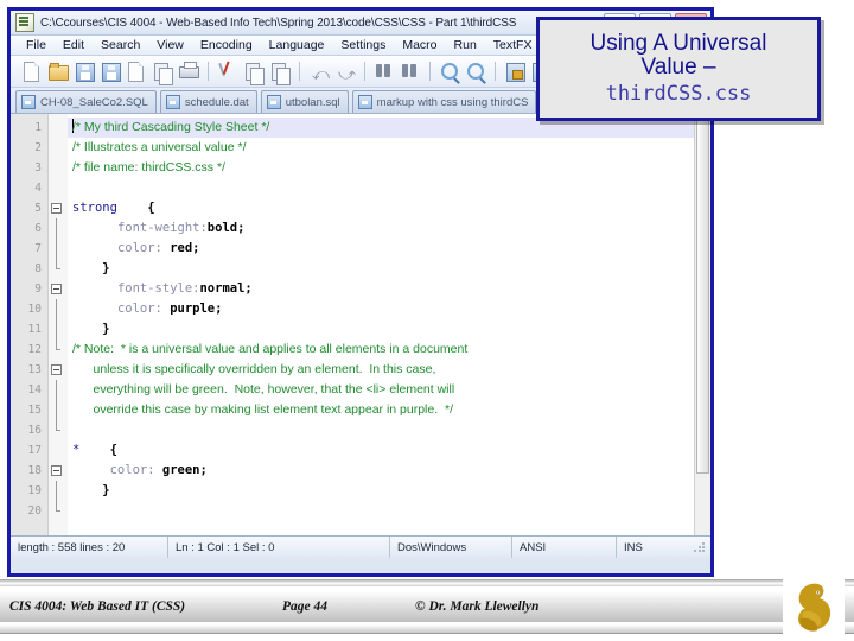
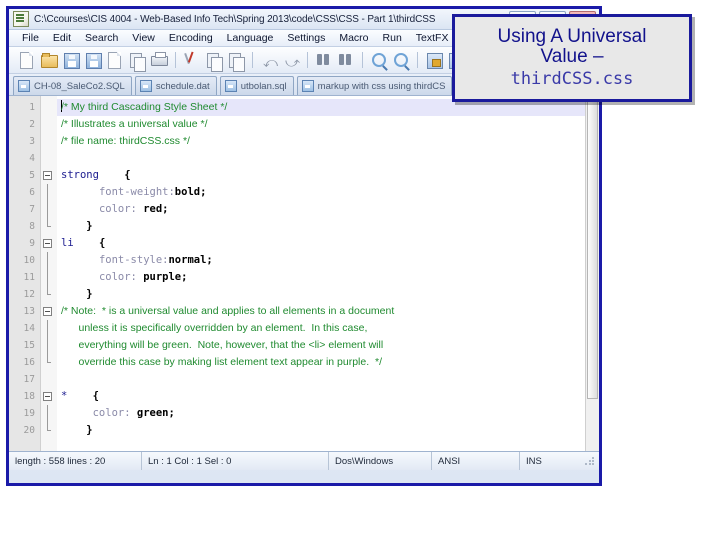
  C:\Ccourses\CIS 4004 - Web-Based Info Tech\Spring 2013\code\CSS\CSS - Part 1\thirdCSS
  File
  Edit
  Search
  View
  Encoding
  Language
  Settings
  Macro
  Run
  TextFX
  ⤺
  ⤻
  CH-08_SaleCo2.SQL
  schedule.dat
  utbolan.sql
  markup with css using thirdCS
  1
  2
  3
  4
  5
  6
  7
  8
  9
  10
  11
  12
  13
  14
  15
  16
  17
  18
  19
  20
  /* My third Cascading Style Sheet */
  /* Illustrates a universal value */
  /* file name: thirdCSS.css */
  strong {
  font-weight:bold;
  color: red;
  }
+ li {
  font-style:normal;
  color: purple;
  }
  /* Note: * is a universal value and applies to all elements in a document
  unless it is specifically overridden by an element. In this case,
  everything will be green. Note, however, that the <li> element will
  override this case by making list element text appear in purple. */
  * {
  color: green;
  }
  length : 558 lines : 20
  Ln : 1 Col : 1 Sel : 0
  Dos\Windows
  ANSI
  INS
  Using A Universal
  Value –
  thirdCSS.css
- CIS 4004: Web Based IT (CSS)
- Page 44
- © Dr. Mark Llewellyn
